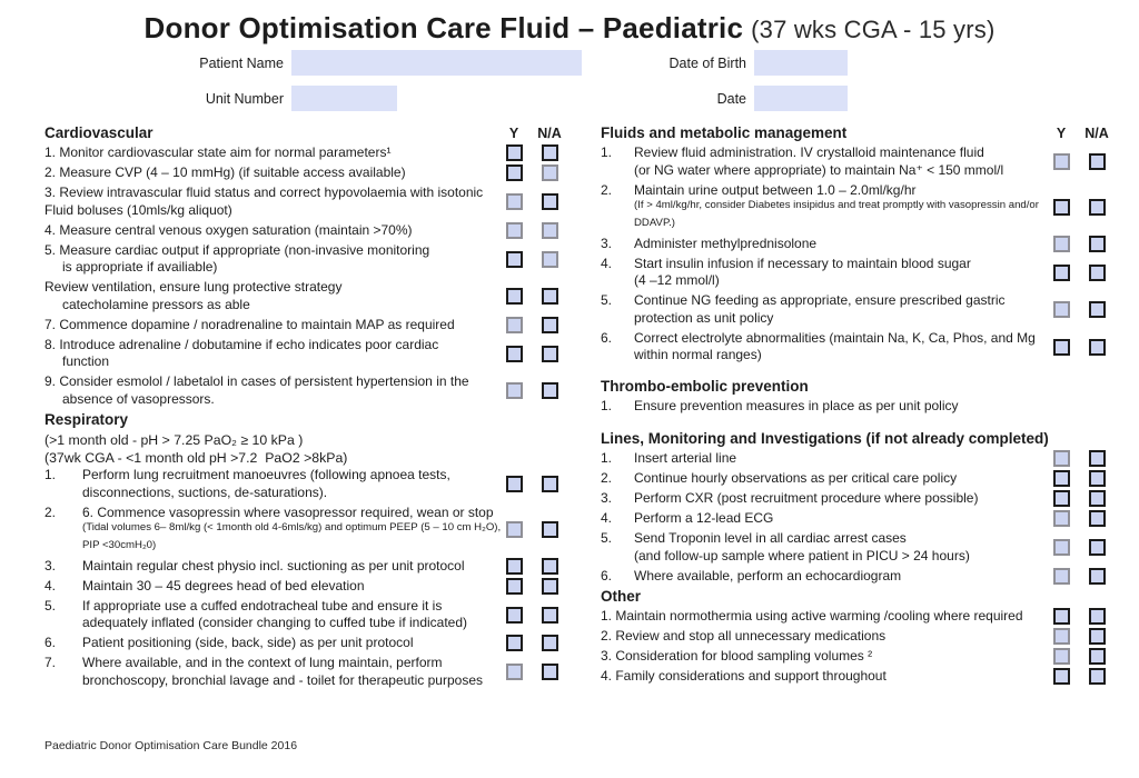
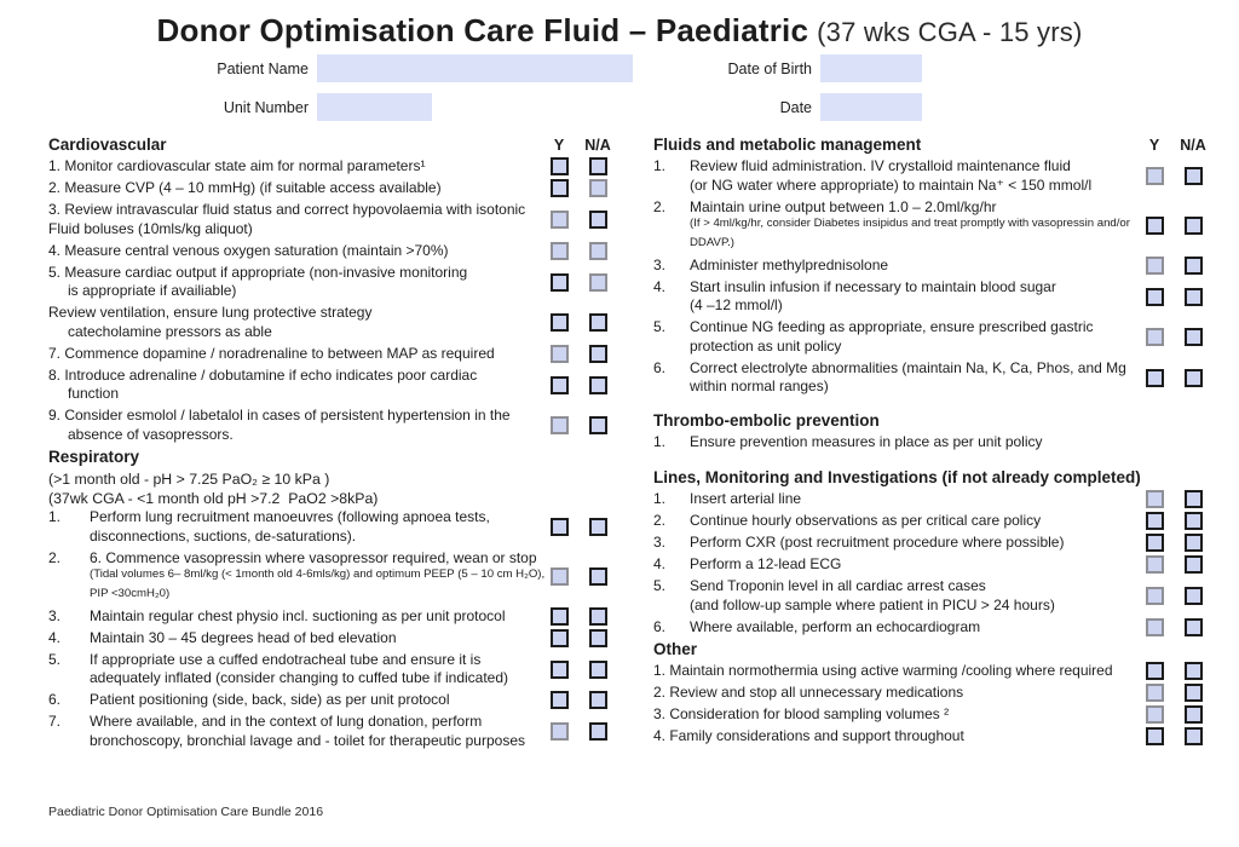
  Donor Optimisation Care Fluid – Paediatric (37 wks CGA - 15 yrs)
  Patient Name
  Date of Birth
  Unit Number
  Date
  Cardiovascular
  Y
  N/A
  1. Monitor cardiovascular state aim for normal parameters¹
  2. Measure CVP (4 – 10 mmHg) (if suitable access available)
  3. Review intravascular fluid status and correct hypovolaemia with isotonic
  Fluid boluses (10mls/kg aliquot)
  4. Measure central venous oxygen saturation (maintain >70%)
  5. Measure cardiac output if appropriate (non-invasive monitoring
  is appropriate if availiable)
  Review ventilation, ensure lung protective strategy
  catecholamine pressors as able
- 7. Commence dopamine / noradrenaline to maintain MAP as required
+ 7. Commence dopamine / noradrenaline to between MAP as required
  8. Introduce adrenaline / dobutamine if echo indicates poor cardiac
  function
  9. Consider esmolol / labetalol in cases of persistent hypertension in the
  absence of vasopressors.
  Respiratory
  (>1 month old - pH > 7.25 PaO₂ ≥ 10 kPa )
  (37wk CGA - <1 month old pH >7.2 PaO2 >8kPa)
  1.
  Perform lung recruitment manoeuvres (following apnoea tests,
  disconnections, suctions, de-saturations).
  2.
  6. Commence vasopressin where vasopressor required, wean or stop
  (Tidal volumes 6– 8ml/kg (< 1month old 4-6mls/kg) and optimum PEEP (5 – 10 cm H₂O),
  PIP <30cmH₂0)
  3.
  Maintain regular chest physio incl. suctioning as per unit protocol
  4.
  Maintain 30 – 45 degrees head of bed elevation
  5.
  If appropriate use a cuffed endotracheal tube and ensure it is
  adequately inflated (consider changing to cuffed tube if indicated)
  6.
  Patient positioning (side, back, side) as per unit protocol
  7.
- Where available, and in the context of lung maintain, perform
+ Where available, and in the context of lung donation, perform
  bronchoscopy, bronchial lavage and - toilet for therapeutic purposes
  Fluids and metabolic management
  Y
  N/A
  1.
  Review fluid administration. IV crystalloid maintenance fluid
  (or NG water where appropriate) to maintain Na⁺ < 150 mmol/l
  2.
  Maintain urine output between 1.0 – 2.0ml/kg/hr
  (If > 4ml/kg/hr, consider Diabetes insipidus and treat promptly with vasopressin and/or
  DDAVP.)
  3.
  Administer methylprednisolone
  4.
  Start insulin infusion if necessary to maintain blood sugar
  (4 –12 mmol/l)
  5.
  Continue NG feeding as appropriate, ensure prescribed gastric
  protection as unit policy
  6.
  Correct electrolyte abnormalities (maintain Na, K, Ca, Phos, and Mg
  within normal ranges)
  Thrombo-embolic prevention
  1.
  Ensure prevention measures in place as per unit policy
  Lines, Monitoring and Investigations (if not already completed)
  1.
  Insert arterial line
  2.
  Continue hourly observations as per critical care policy
  3.
  Perform CXR (post recruitment procedure where possible)
  4.
  Perform a 12-lead ECG
  5.
  Send Troponin level in all cardiac arrest cases
  (and follow-up sample where patient in PICU > 24 hours)
  6.
  Where available, perform an echocardiogram
  Other
  1. Maintain normothermia using active warming /cooling where required
  2. Review and stop all unnecessary medications
  3. Consideration for blood sampling volumes ²
  4. Family considerations and support throughout
  Paediatric Donor Optimisation Care Bundle 2016
